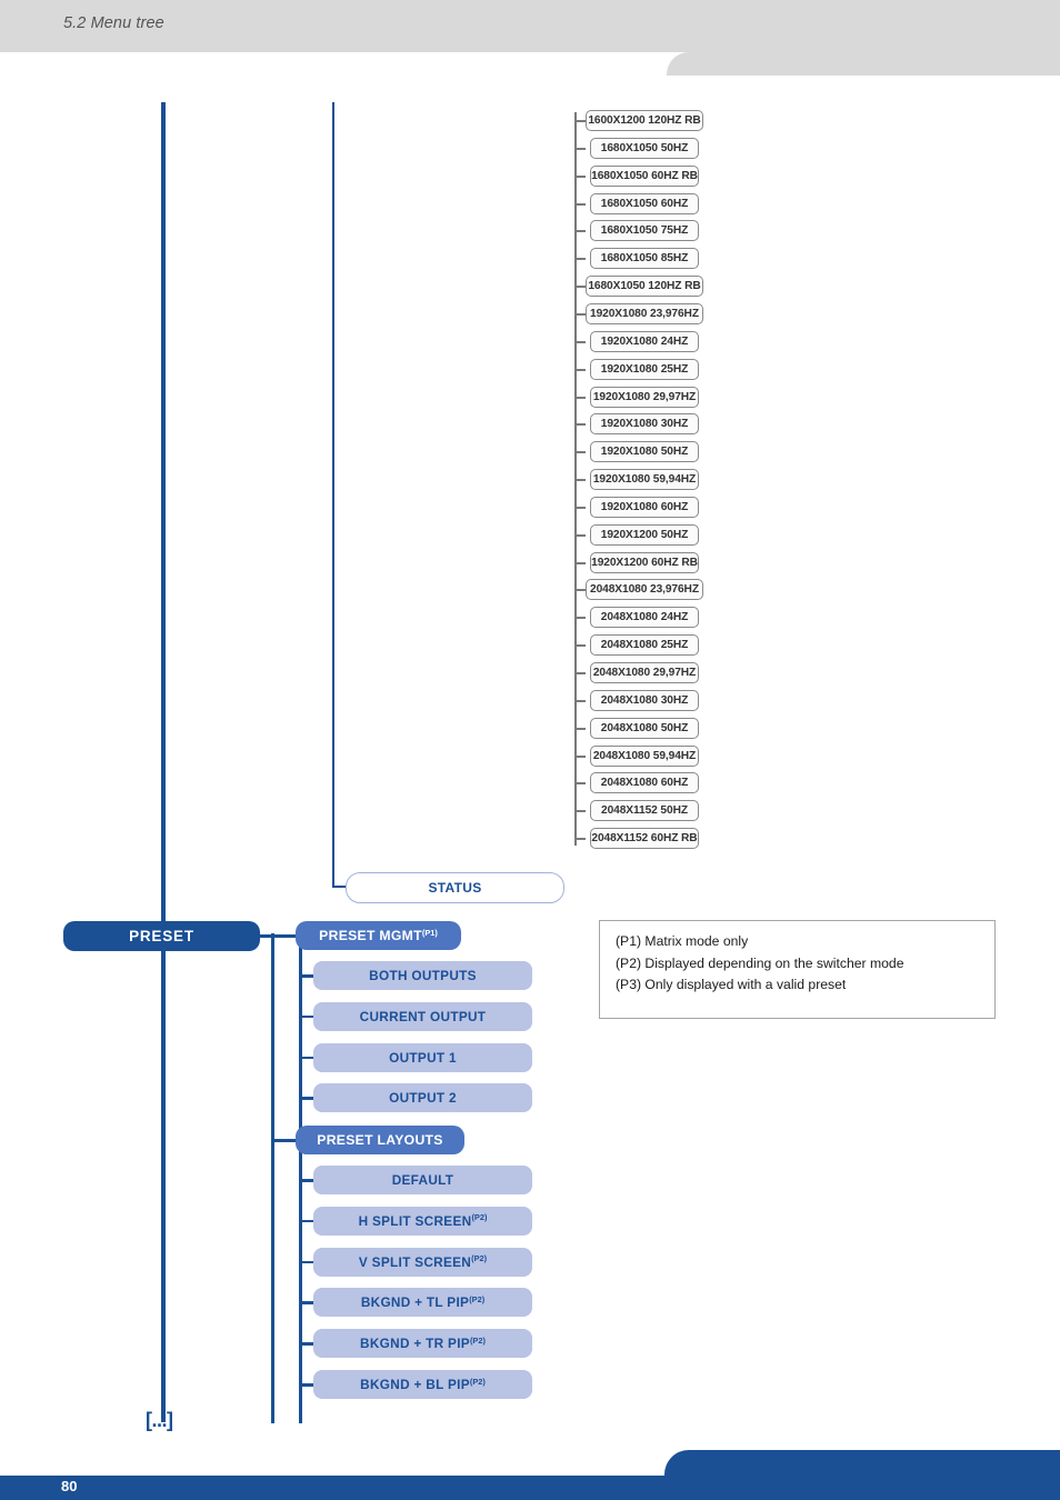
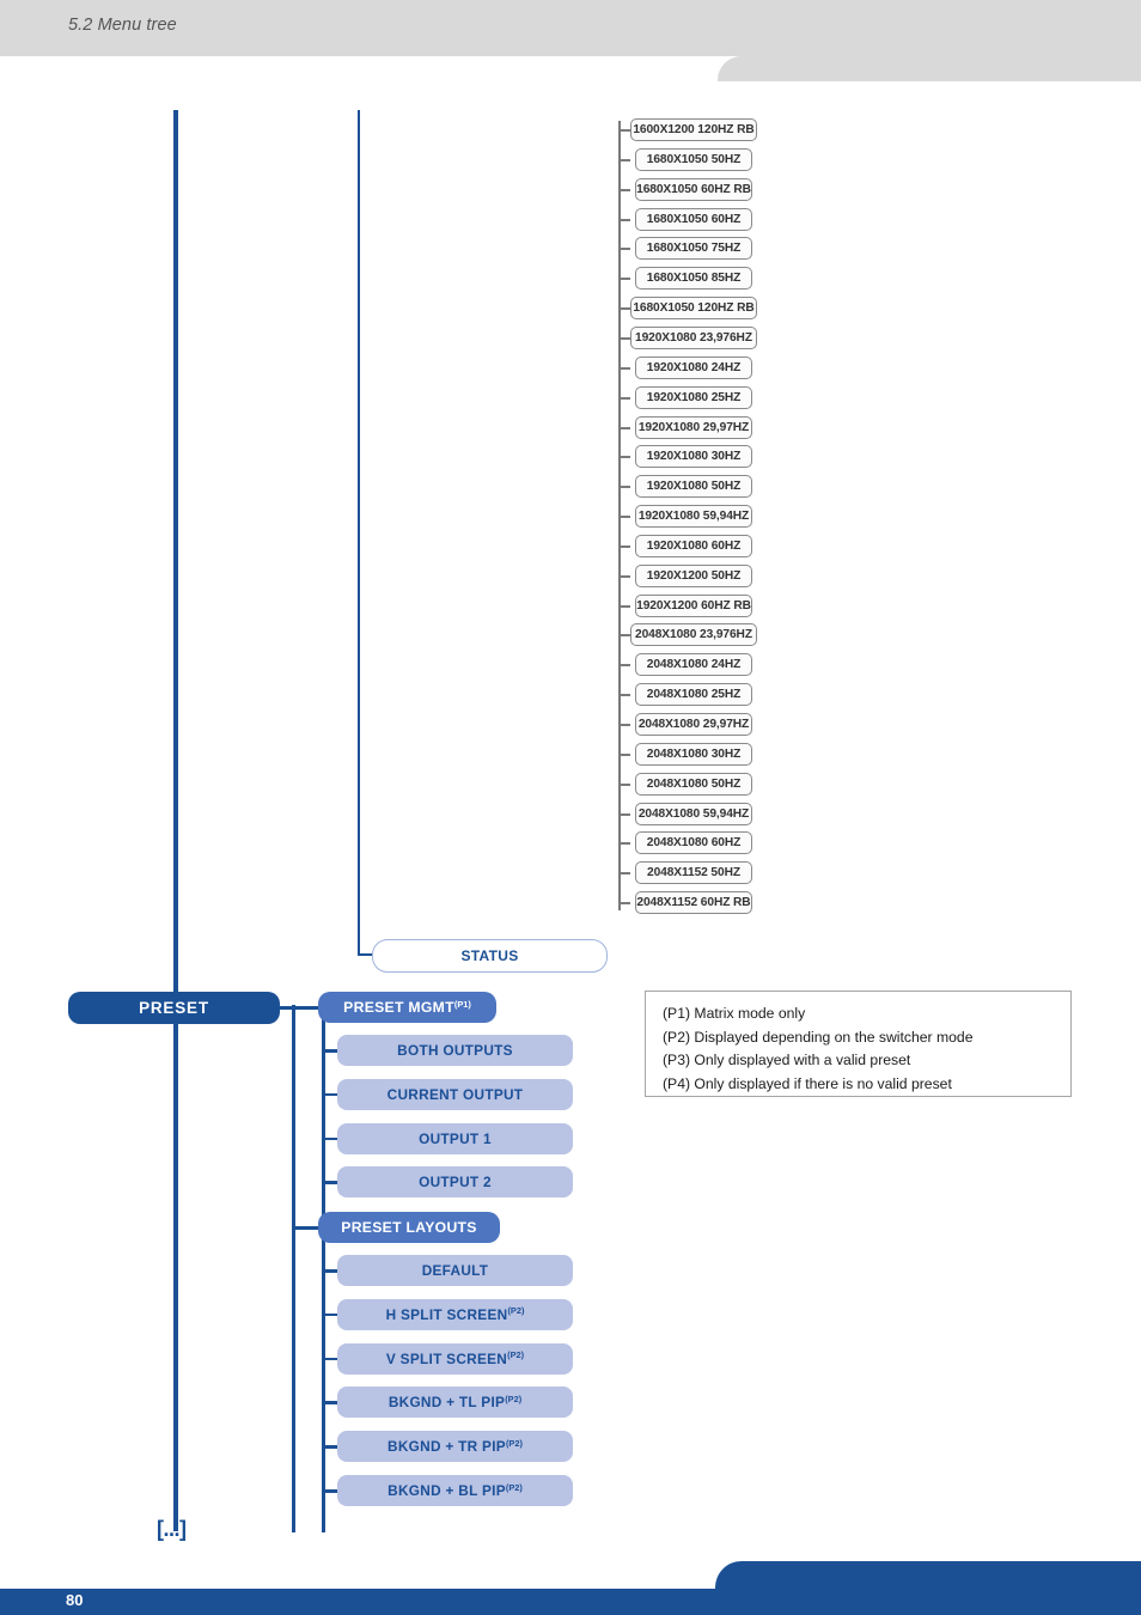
  5.2 Menu tree
  [...]
  1600X1200 120HZ RB
  1680X1050 50HZ
  1680X1050 60HZ RB
  1680X1050 60HZ
  1680X1050 75HZ
  1680X1050 85HZ
  1680X1050 120HZ RB
  1920X1080 23,976HZ
  1920X1080 24HZ
  1920X1080 25HZ
  1920X1080 29,97HZ
  1920X1080 30HZ
  1920X1080 50HZ
  1920X1080 59,94HZ
  1920X1080 60HZ
  1920X1200 50HZ
  1920X1200 60HZ RB
  2048X1080 23,976HZ
  2048X1080 24HZ
  2048X1080 25HZ
  2048X1080 29,97HZ
  2048X1080 30HZ
  2048X1080 50HZ
  2048X1080 59,94HZ
  2048X1080 60HZ
  2048X1152 50HZ
  2048X1152 60HZ RB
  STATUS
  PRESET
  PRESET MGMT
  (P1)
  BOTH OUTPUTS
  CURRENT OUTPUT
  OUTPUT 1
  OUTPUT 2
  PRESET LAYOUTS
  DEFAULT
  H SPLIT SCREEN
  (P2)
  V SPLIT SCREEN
  (P2)
  BKGND + TL PIP
  (P2)
  BKGND + TR PIP
  (P2)
  BKGND + BL PIP
  (P2)
  (P1) Matrix mode only
  (P2) Displayed depending on the switcher mode
  (P3) Only displayed with a valid preset
+ (P4) Only displayed if there is no valid preset
  80
